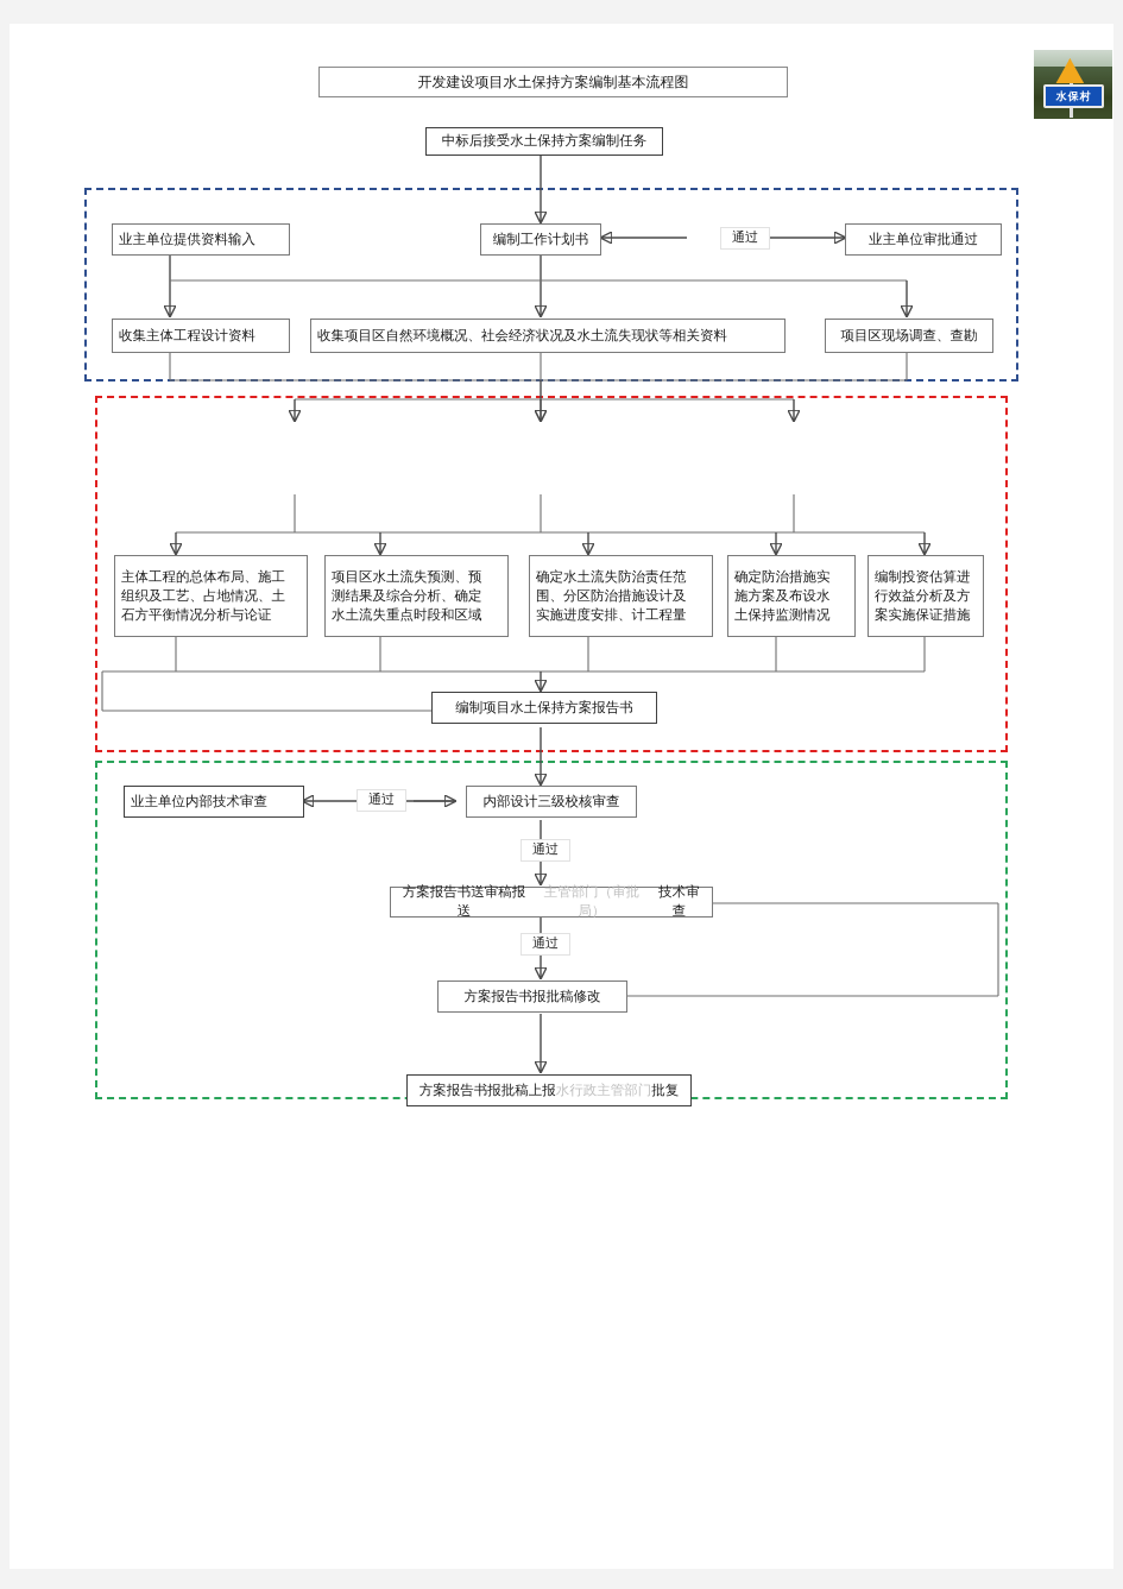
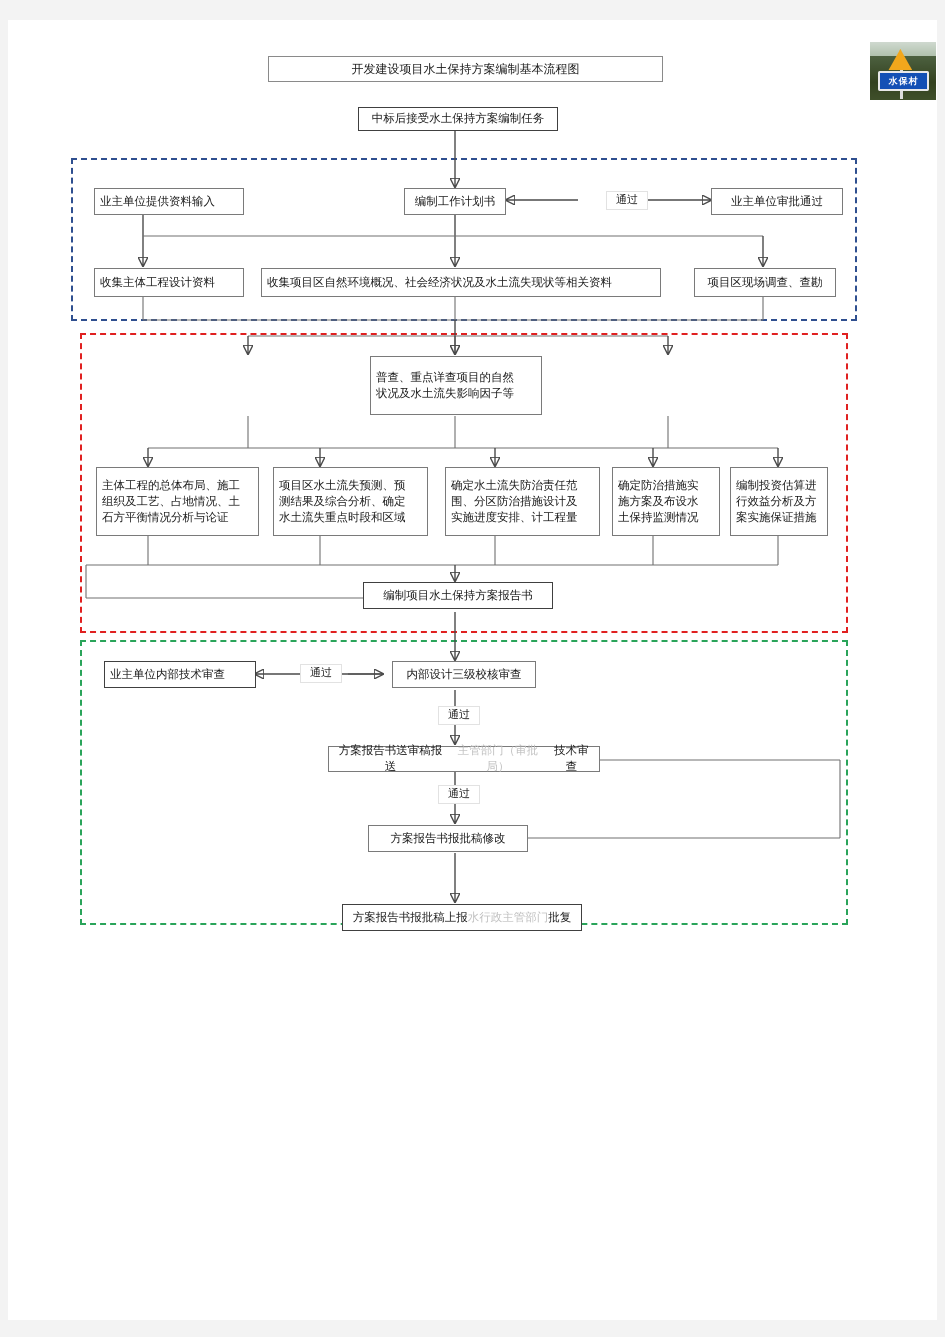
  开发建设项目水土保持方案编制基本流程图
  水保村
  中标后接受水土保持方案编制任务
  业主单位提供资料输入
  编制工作计划书
  业主单位审批通过
  通过
  收集主体工程设计资料
  收集项目区自然环境概况、社会经济状况及水土流失现状等相关资料
  项目区现场调查、查勘
+ 普查、重点详查项目的自然
+ 状况及水土流失影响因子等
  主体工程的总体布局、施工
  组织及工艺、占地情况、土
  石方平衡情况分析与论证
  项目区水土流失预测、预
  测结果及综合分析、确定
  水土流失重点时段和区域
  确定水土流失防治责任范
  围、分区防治措施设计及
  实施进度安排、计工程量
  确定防治措施实
  施方案及布设水
  土保持监测情况
  编制投资估算进
  行效益分析及方
  案实施保证措施
  编制项目水土保持方案报告书
  业主单位内部技术审查
  内部设计三级校核审查
  通过
  通过
  方案报告书送审稿报送
  主管部门（审批局）
  技术审查
  通过
  方案报告书报批稿修改
  方案报告书报批稿上报
  水行政主管部门
  批复
